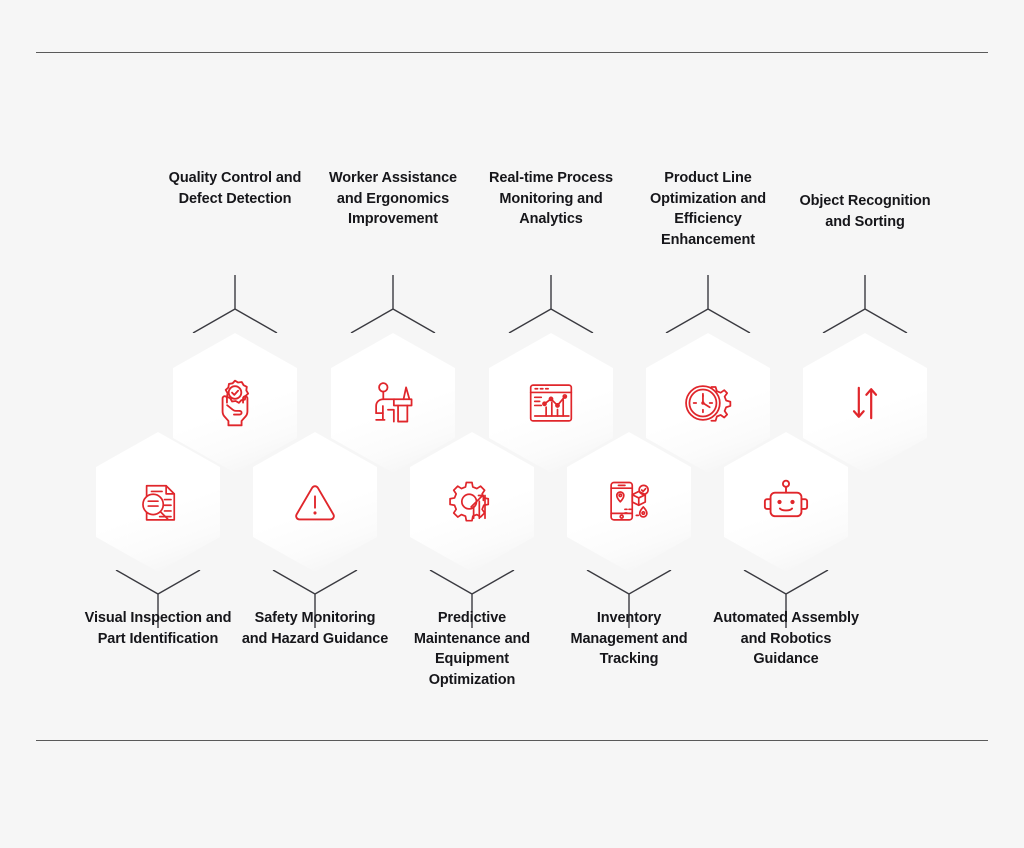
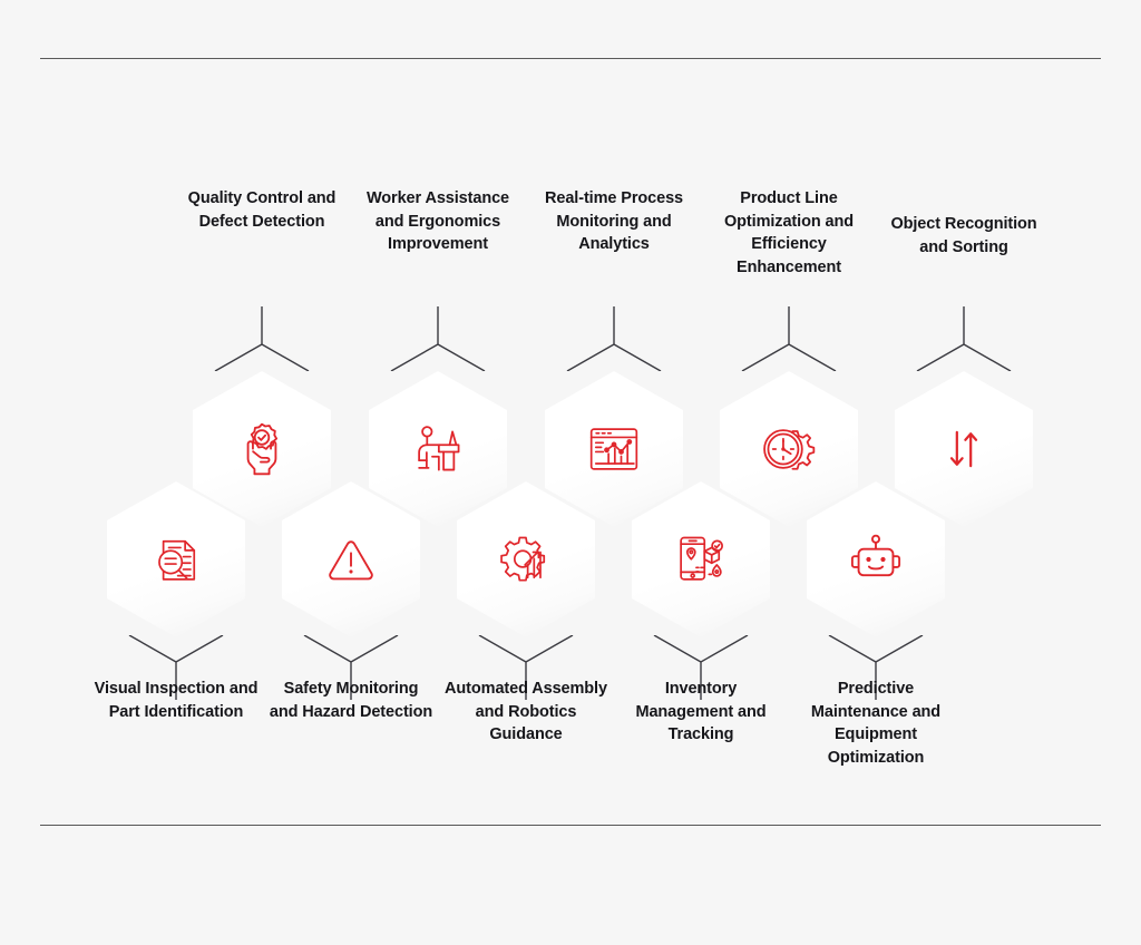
  Quality Control and Defect Detection
  Worker Assistance and Ergonomics Improvement
  Real-time Process Monitoring and Analytics
  Product Line Optimization and Efficiency Enhancement
  Object Recognition and Sorting
  Visual Inspection and Part Identification
- Safety Monitoring and Hazard Guidance
+ Safety Monitoring and Hazard Detection
- Predictive Maintenance and Equipment Optimization
+ Automated Assembly and Robotics Guidance
  Inventory Management and Tracking
- Automated Assembly and Robotics Guidance
+ Predictive Maintenance and Equipment Optimization
